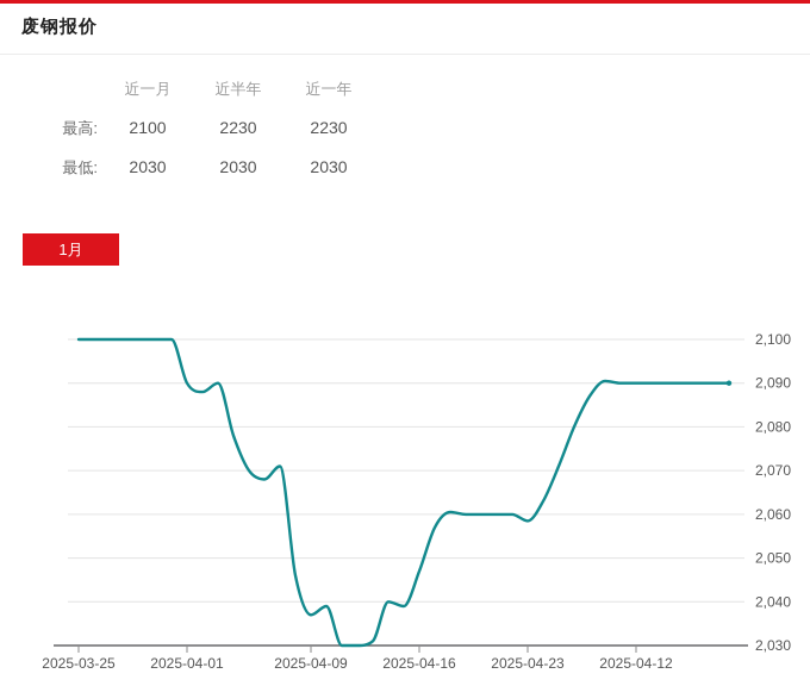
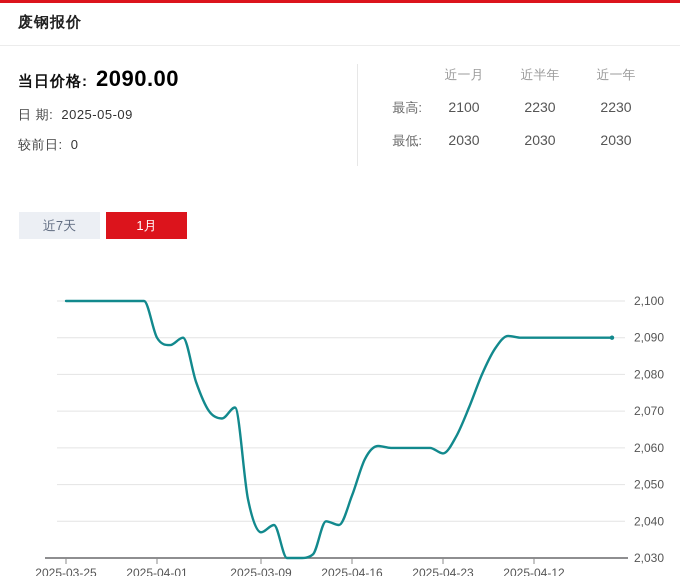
  废钢报价
+ 当日价格:
+ 2090.00
+ 日 期: 2025-05-09
+ 较前日: 0
  近一月
  近半年
  近一年
  最高:
  2100
  2230
  2230
  最低:
  2030
  2030
  2030
+ 近7天
  1月
  2,030
  2,040
  2,050
  2,060
  2,070
  2,080
  2,090
  2,100
  2025-03-25
  2025-04-01
- 2025-04-09
+ 2025-03-09
  2025-04-16
  2025-04-23
  2025-04-12
